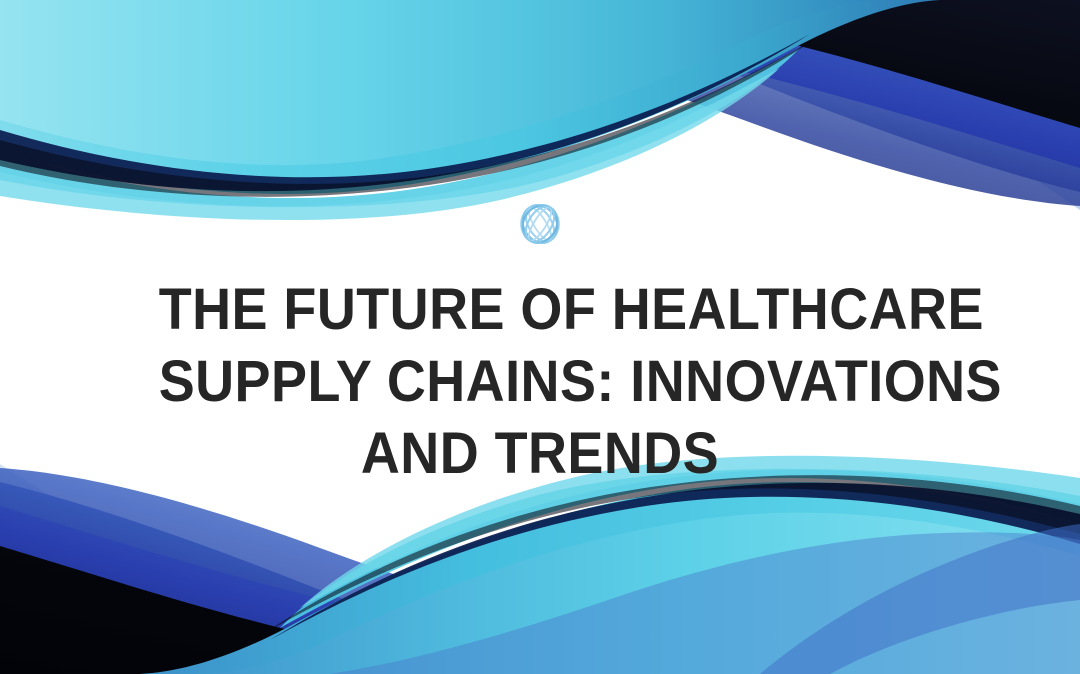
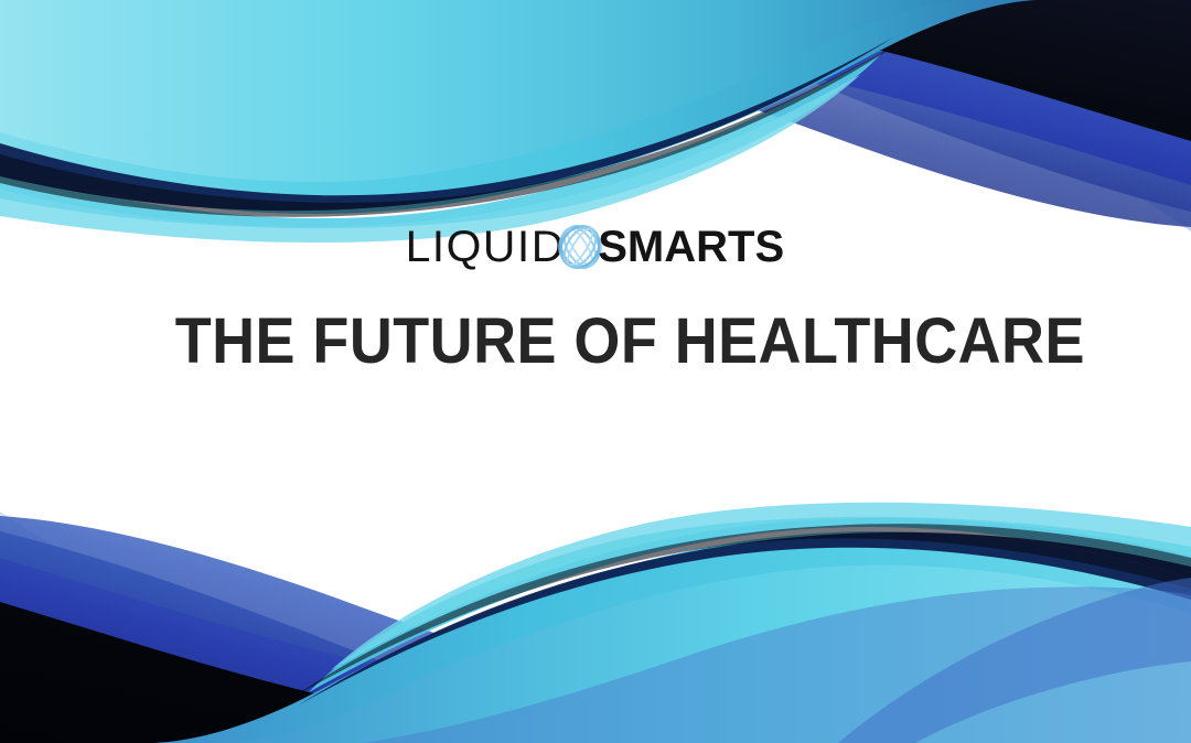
+ LIQUID
+ SMARTS
  THE FUTURE OF HEALTHCARE
- SUPPLY CHAINS: INNOVATIONS
- AND TRENDS
